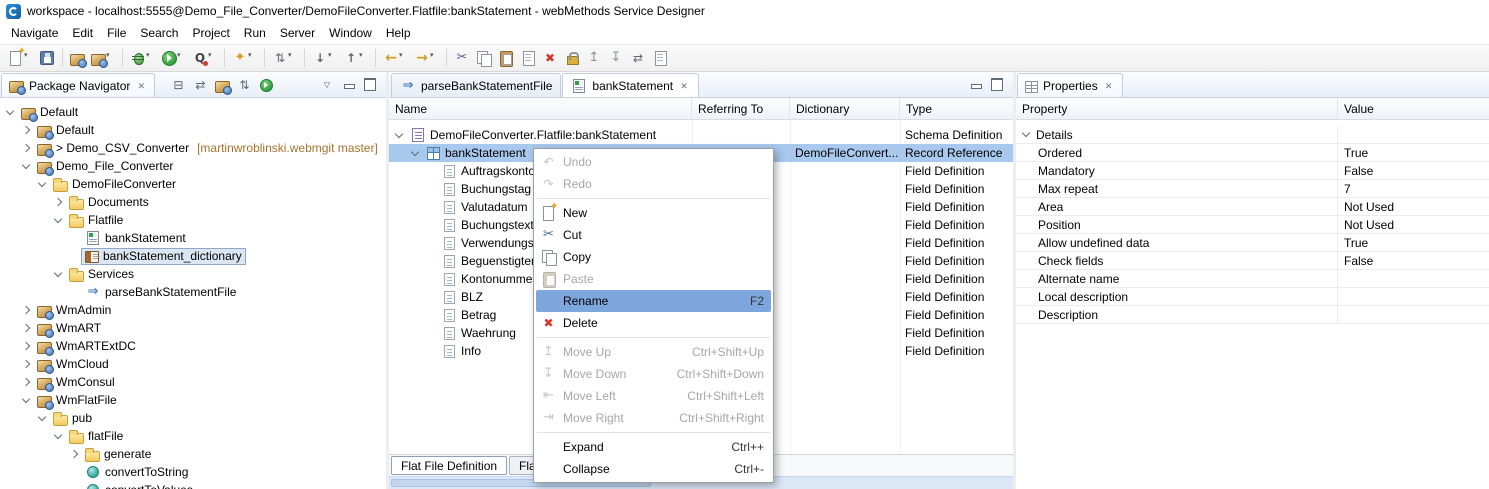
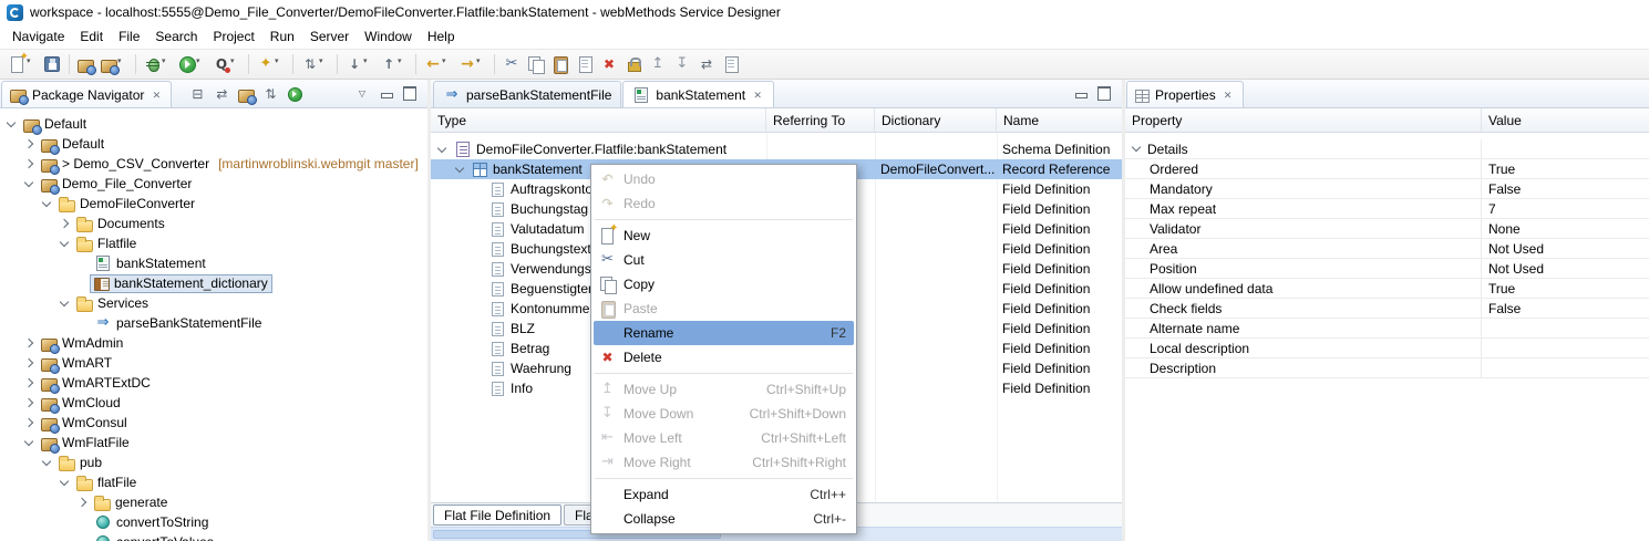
  workspace - localhost:5555@Demo_File_Converter/DemoFileConverter.Flatfile:bankStatement - webMethods Service Designer
  Navigate
  Edit
  File
  Search
  Project
  Run
  Server
  Window
  Help
  Package Navigator
  Default
  Default
  > Demo_CSV_Converter
  [martinwroblinski.webmgit master]
  Demo_File_Converter
  DemoFileConverter
  Documents
  Flatfile
  bankStatement
  bankStatement_dictionary
  Services
  parseBankStatementFile
  WmAdmin
  WmART
  WmARTExtDC
  WmCloud
  WmConsul
  WmFlatFile
  pub
  flatFile
  generate
  convertToString
  parseBankStatementFile
  bankStatement
- Name
+ Type
  Referring To
  Dictionary
- Type
+ Name
  DemoFileConverter.Flatfile:bankStatement
  Schema Definition
  bankStatement
  DemoFileConvert...
  Record Reference
  Auftragskonto
  Field Definition
  Buchungstag
  Field Definition
  Valutadatum
  Field Definition
  Buchungstex
  Field Definition
  Field Definition
  Beguenstigte
  Field Definition
  Kontonumme
  Field Definition
  BLZ
  Field Definition
  Betrag
  Field Definition
  Waehrung
  Field Definition
  Info
  Field Definition
  Flat File Definition
  Properties
  Property
  Value
  Details
  Ordered
  True
  Mandatory
  False
  Max repeat
  7
+ Validator
+ None
  Area
  Not Used
  Position
  Not Used
  Allow undefined data
  True
  Check fields
  False
  Alternate name
  Local description
  Description
  Undo
  Redo
  New
  Cut
  Copy
  Paste
  Rename
  F2
  Delete
  Move Up
  Ctrl+Shift+Up
  Move Down
  Ctrl+Shift+Down
  Move Left
  Ctrl+Shift+Left
  Move Right
  Ctrl+Shift+Right
  Expand
  Ctrl++
  Collapse
  Ctrl+-
